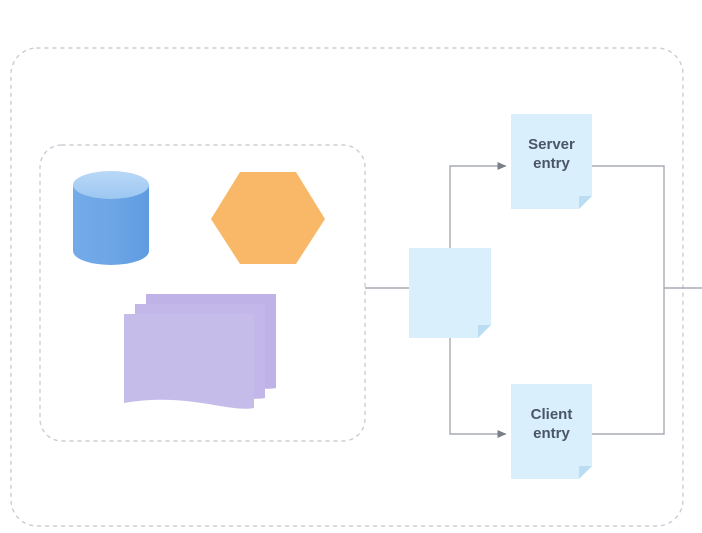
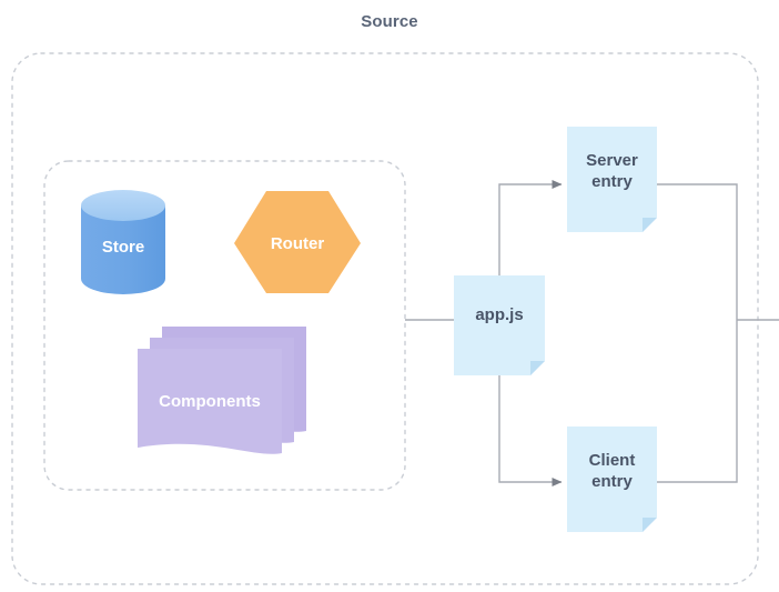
+ Source
+ Store
+ Router
+ Components
+ app.js
  Server
  entry
  Client
  entry
